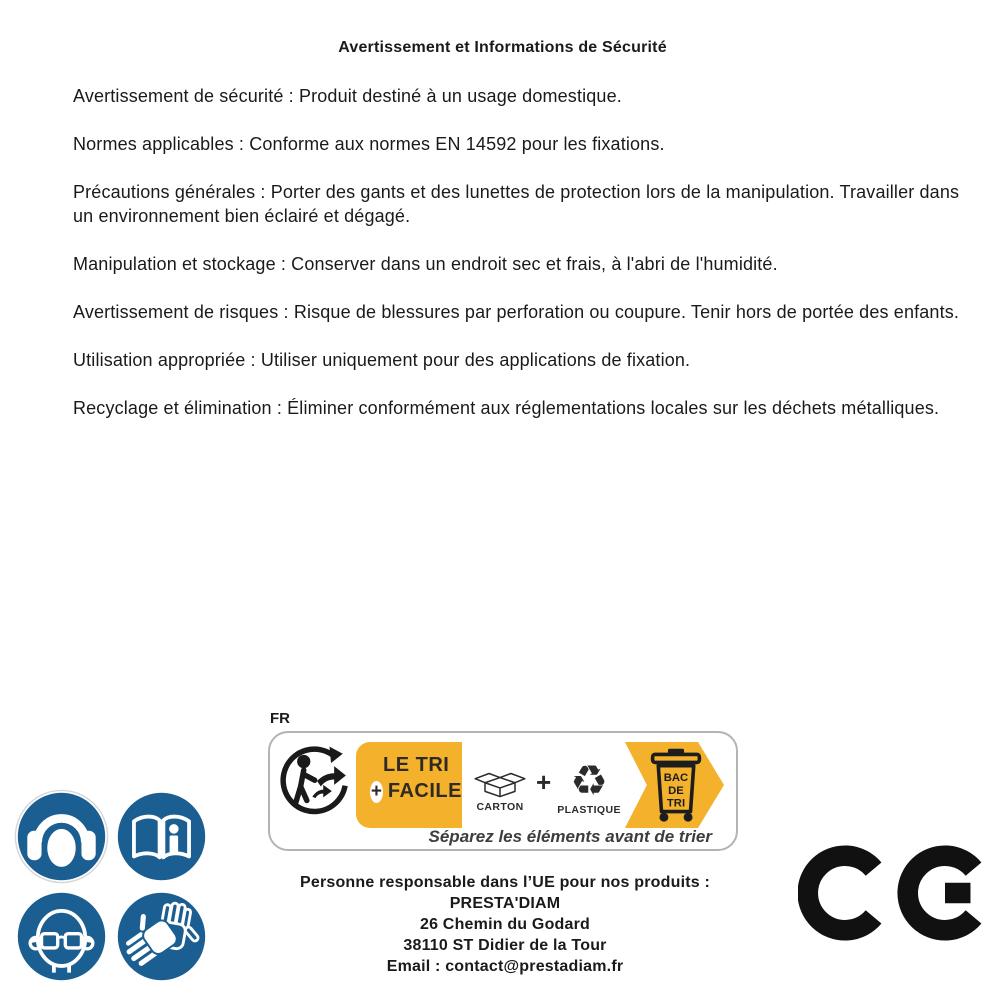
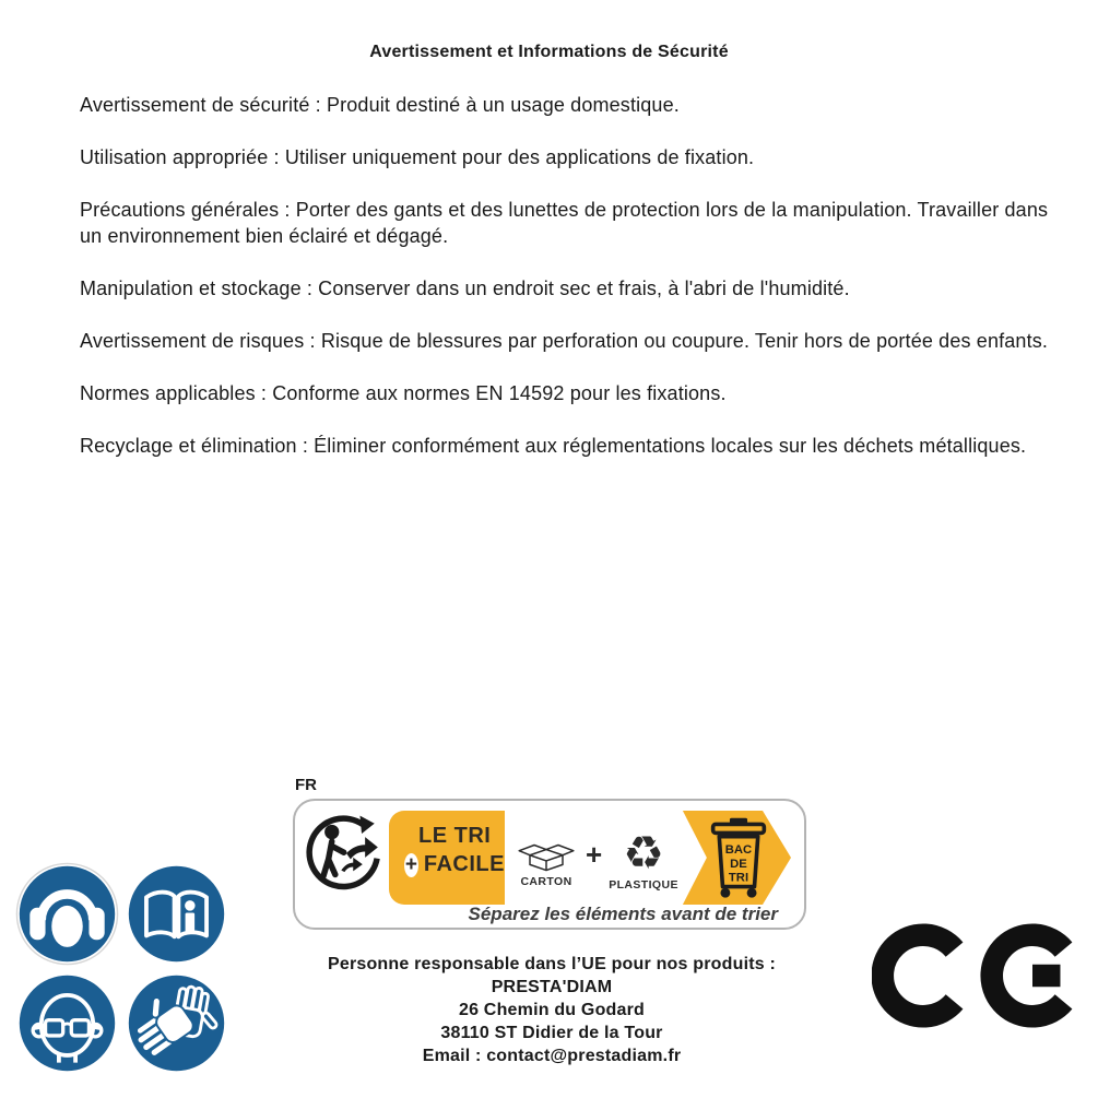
  Avertissement et Informations de Sécurité
  Avertissement de sécurité : Produit destiné à un usage domestique.
- Normes applicables : Conforme aux normes EN 14592 pour les fixations.
+ Utilisation appropriée : Utiliser uniquement pour des applications de fixation.
  Précautions générales : Porter des gants et des lunettes de protection lors de la manipulation. Travailler dans un environnement bien éclairé et dégagé.
  Manipulation et stockage : Conserver dans un endroit sec et frais, à l'abri de l'humidité.
  Avertissement de risques : Risque de blessures par perforation ou coupure. Tenir hors de portée des enfants.
- Utilisation appropriée : Utiliser uniquement pour des applications de fixation.
+ Normes applicables : Conforme aux normes EN 14592 pour les fixations.
  Recyclage et élimination : Éliminer conformément aux réglementations locales sur les déchets métalliques.
  FR
  LE TRI
  +
  FACILE
  CARTON
  +
  ♻
  PLASTIQUE
  BAC
  DE
  TRI
  Séparez les éléments avant de trier
  Personne responsable dans l’UE pour nos produits :
  PRESTA'DIAM
  26 Chemin du Godard
  38110 ST Didier de la Tour
  Email : contact@prestadiam.fr
